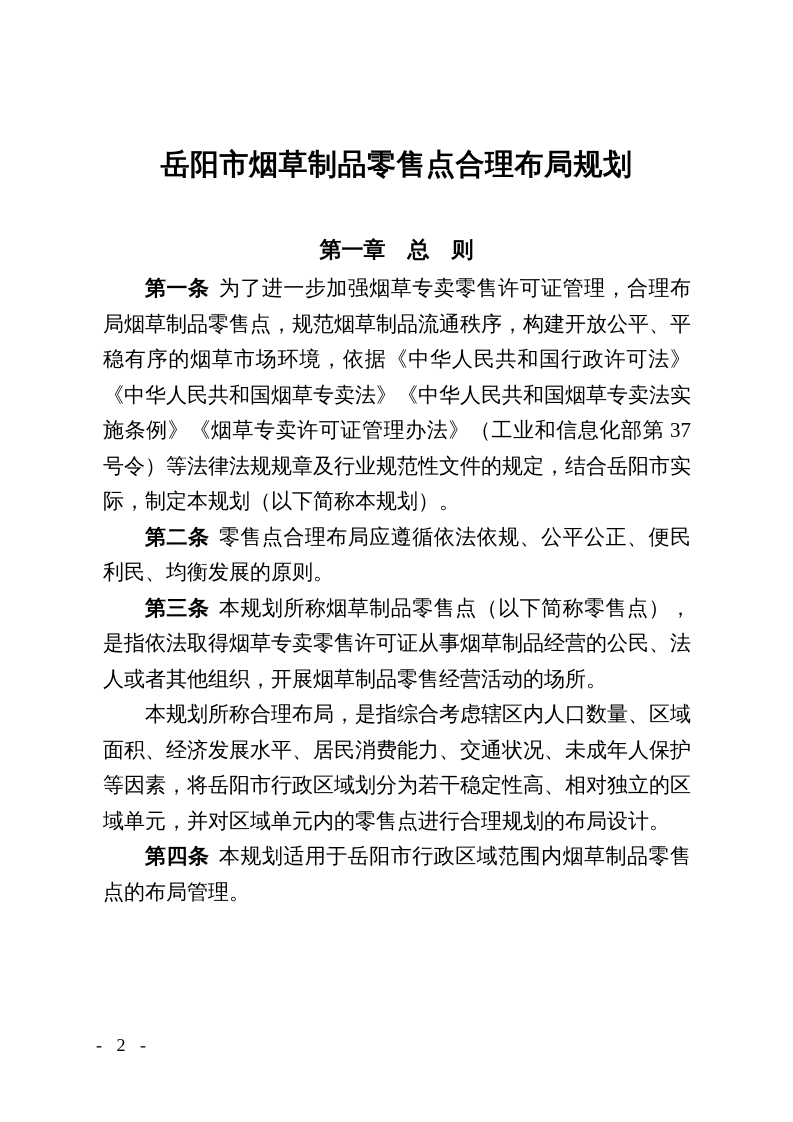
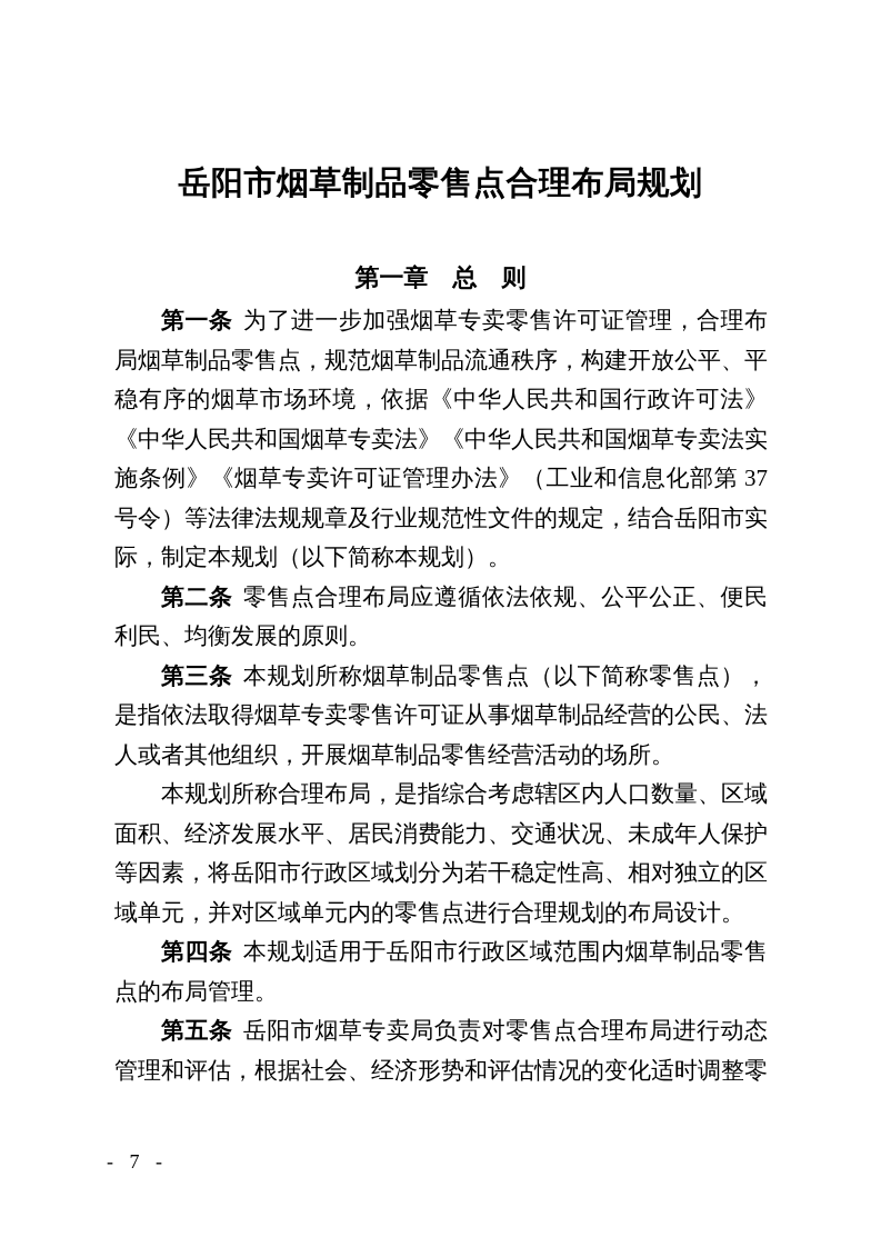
  岳阳市烟草制品零售点合理布局规划
  第一章 总 则
  第一条 为了进一步加强烟草专卖零售许可证管理，合理布局烟草制品零售点，规范烟草制品流通秩序，构建开放公平、平稳有序的烟草市场环境，依据《中华人民共和国行政许可法》《中华人民共和国烟草专卖法》《中华人民共和国烟草专卖法实施条例》《烟草专卖许可证管理办法》（工业和信息化部第 37 号令）等法律法规规章及行业规范性文件的规定，结合岳阳市实际，制定本规划（以下简称本规划）。
  第二条 零售点合理布局应遵循依法依规、公平公正、便民利民、均衡发展的原则。
  第三条 本规划所称烟草制品零售点（以下简称零售点），是指依法取得烟草专卖零售许可证从事烟草制品经营的公民、法人或者其他组织，开展烟草制品零售经营活动的场所。
  本规划所称合理布局，是指综合考虑辖区内人口数量、区域面积、经济发展水平、居民消费能力、交通状况、未成年人保护等因素，将岳阳市行政区域划分为若干稳定性高、相对独立的区域单元，并对区域单元内的零售点进行合理规划的布局设计。
  第四条 本规划适用于岳阳市行政区域范围内烟草制品零售点的布局管理。
+ 第五条 岳阳市烟草专卖局负责对零售点合理布局进行动态管理和评估，根据社会、经济形势和评估情况的变化适时调整零
- - 2 -
+ - 7 -
